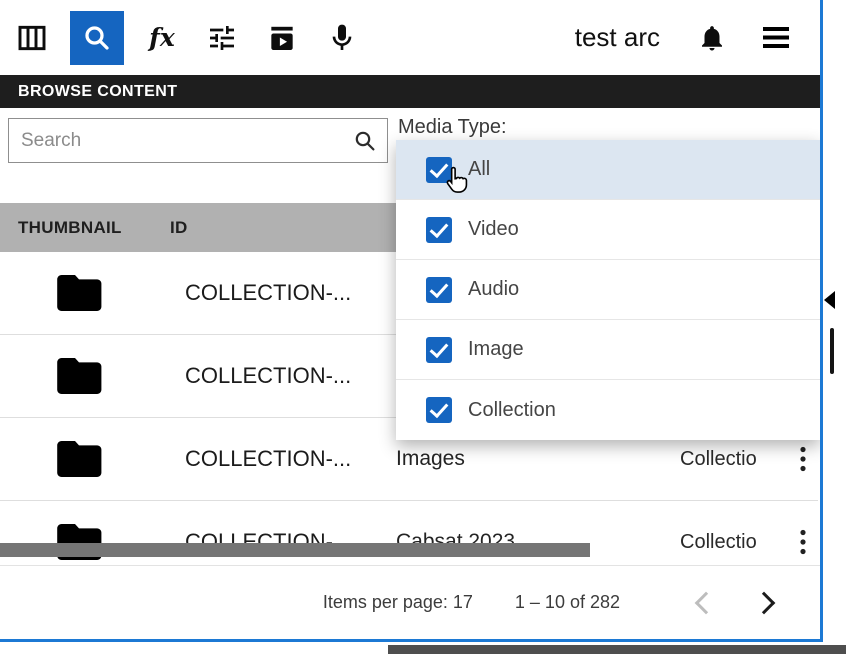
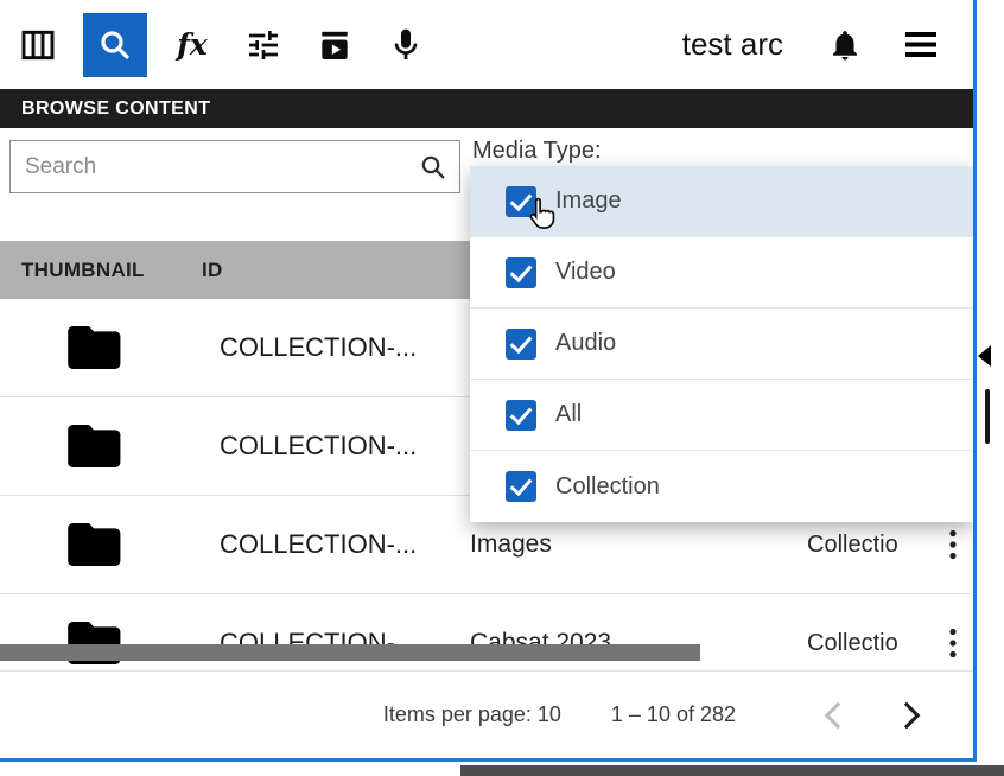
  fx
  test arc
  BROWSE CONTENT
  Search
  Media Type:
  THUMBNAIL
  ID
  COLLECTION-...
  COLLECTION-...
  COLLECTION-...
  Images
  Collectio
  COLLECTION-...
  Cabsat 2023
  Collectio
- All
+ Image
  Video
  Audio
- Image
+ All
  Collection
- Items per page: 17
+ Items per page: 10
  1 – 10 of 282
